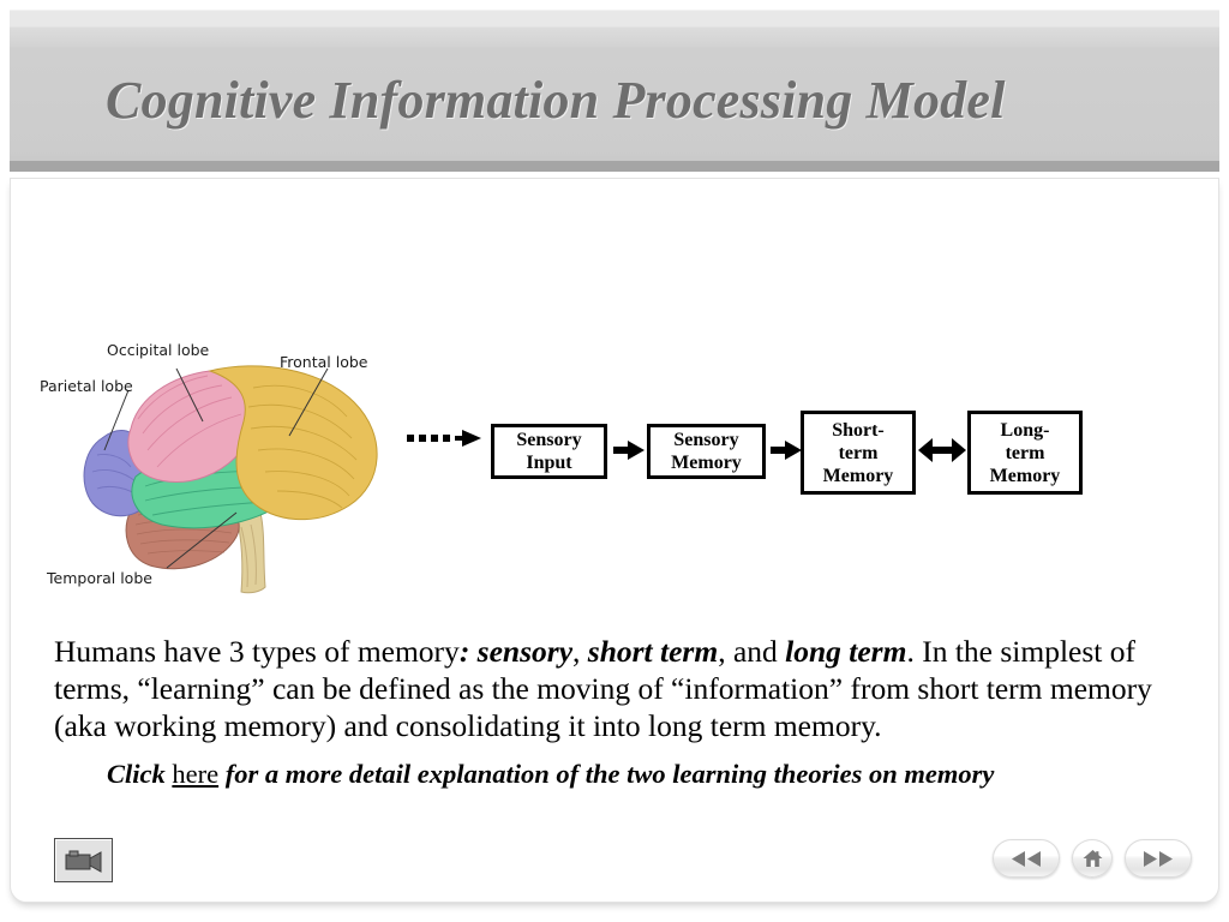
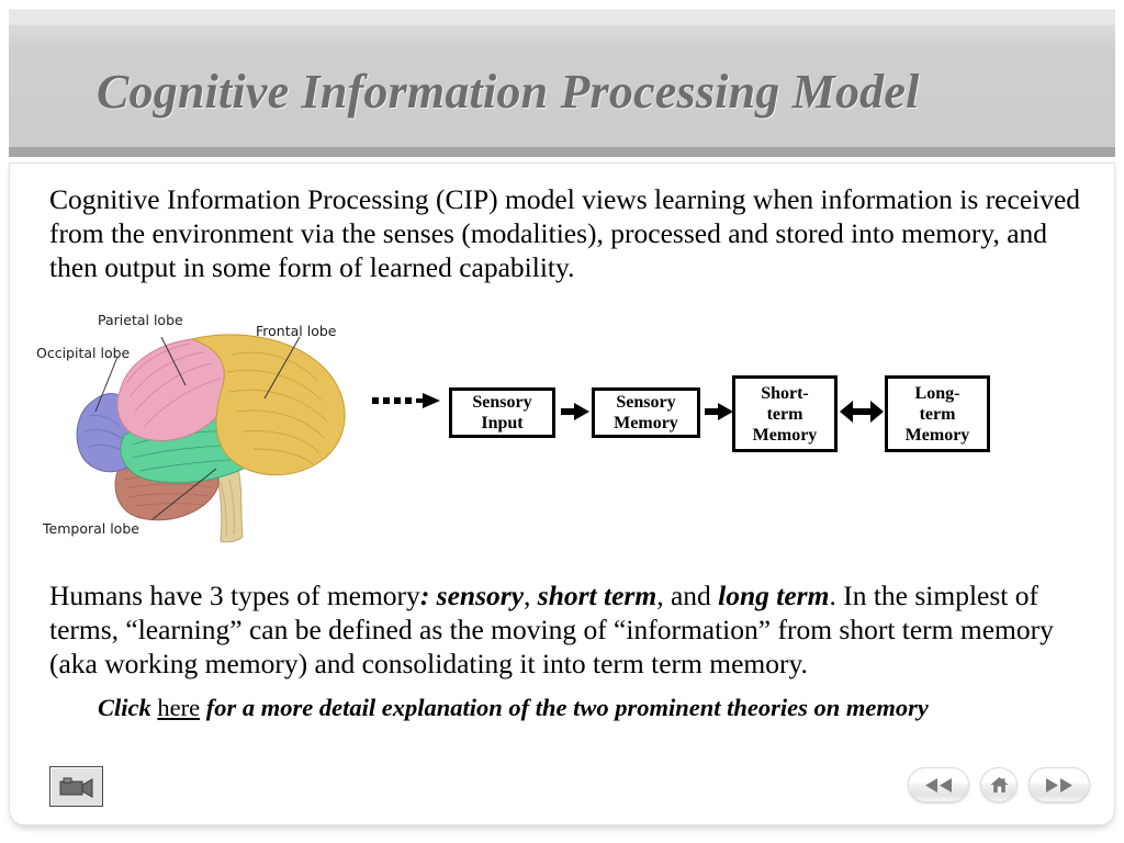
  Cognitive Information Processing Model
+ Cognitive Information Processing (CIP) model views learning when information is received from the environment via the senses (modalities), processed and stored into memory, and then output in some form of learned capability.
- Occipital lobe
+ Parietal lobe
  Frontal lobe
- Parietal lobe
+ Occipital lobe
  Temporal lobe
  Sensory
  Input
  Sensory
  Memory
  Short-
  term
  Memory
  Long-
  term
  Memory
- Humans have 3 types of memory: sensory, short term, and long term. In the simplest of terms, “learning” can be defined as the moving of “information” from short term memory (aka working memory) and consolidating it into long term memory.
+ Humans have 3 types of memory: sensory, short term, and long term. In the simplest of terms, “learning” can be defined as the moving of “information” from short term memory (aka working memory) and consolidating it into term term memory.
- Click here for a more detail explanation of the two learning theories on memory
+ Click here for a more detail explanation of the two prominent theories on memory
